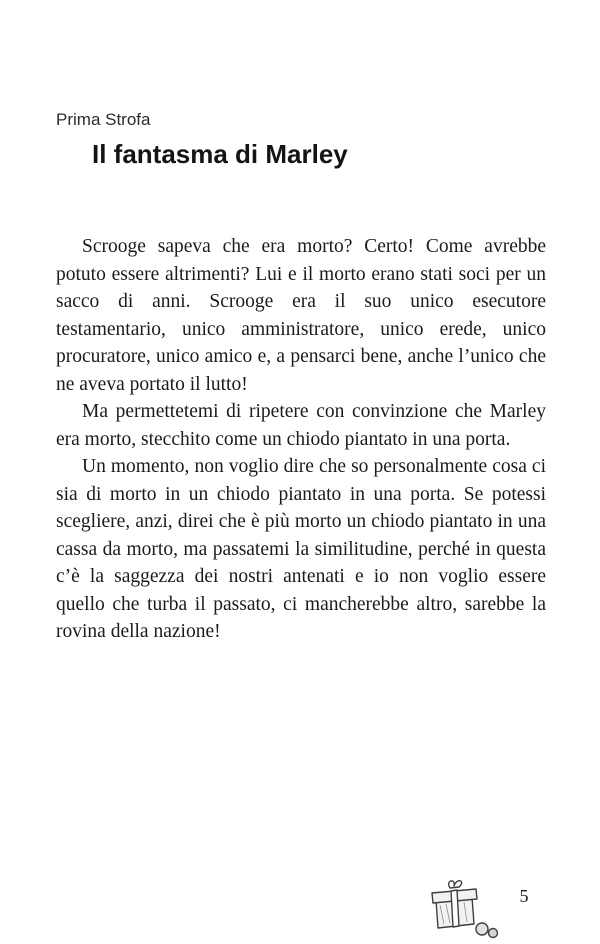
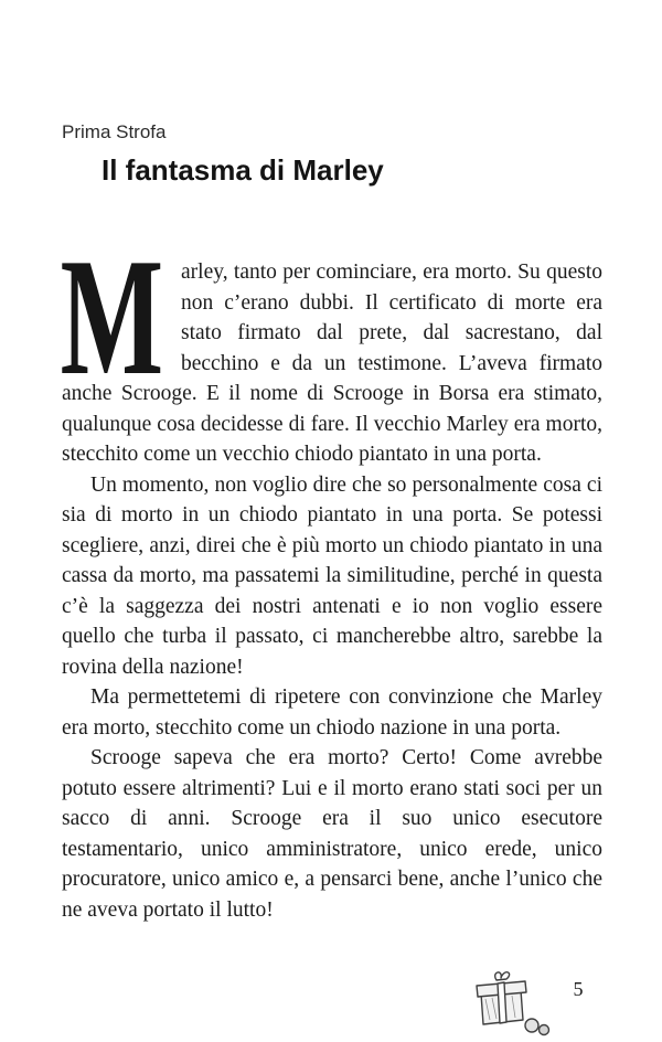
  Prima Strofa
  Il fantasma di Marley
+ M
+ arley, tanto per cominciare, era morto. Su questo non c’erano dubbi. Il certificato di morte era stato firmato dal prete, dal sacrestano, dal becchino e da un testimone. L’aveva firmato anche Scrooge. E il nome di Scrooge in Borsa era stimato, qualunque cosa decidesse di fare. Il vecchio Marley era morto, stecchito come un vecchio chiodo piantato in una porta.
- Scrooge sapeva che era morto? Certo! Come avrebbe potuto essere altrimenti? Lui e il morto erano stati soci per un sacco di anni. Scrooge era il suo unico esecutore testamentario, unico amministratore, unico erede, unico procuratore, unico amico e, a pensarci bene, anche l’unico che ne aveva portato il lutto!
+ Un momento, non voglio dire che so personalmente cosa ci sia di morto in un chiodo piantato in una porta. Se potessi scegliere, anzi, direi che è più morto un chiodo piantato in una cassa da morto, ma passatemi la similitudine, perché in questa c’è la saggezza dei nostri antenati e io non voglio essere quello che turba il passato, ci mancherebbe altro, sarebbe la rovina della nazione!
- Ma permettetemi di ripetere con convinzione che Marley era morto, stecchito come un chiodo piantato in una porta.
+ Ma permettetemi di ripetere con convinzione che Marley era morto, stecchito come un chiodo nazione in una porta.
- Un momento, non voglio dire che so personalmente cosa ci sia di morto in un chiodo piantato in una porta. Se potessi scegliere, anzi, direi che è più morto un chiodo piantato in una cassa da morto, ma passatemi la similitudine, perché in questa c’è la saggezza dei nostri antenati e io non voglio essere quello che turba il passato, ci mancherebbe altro, sarebbe la rovina della nazione!
+ Scrooge sapeva che era morto? Certo! Come avrebbe potuto essere altrimenti? Lui e il morto erano stati soci per un sacco di anni. Scrooge era il suo unico esecutore testamentario, unico amministratore, unico erede, unico procuratore, unico amico e, a pensarci bene, anche l’unico che ne aveva portato il lutto!
  5
